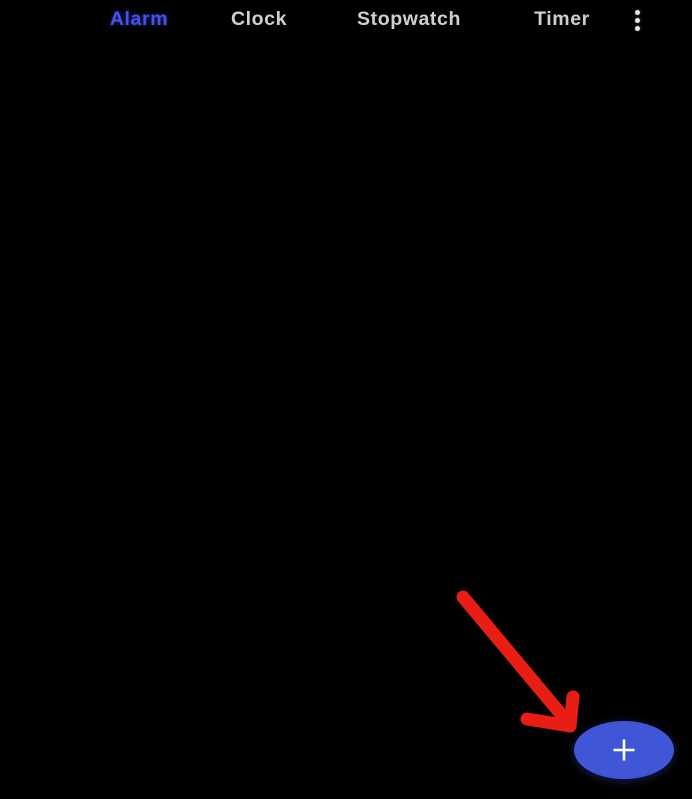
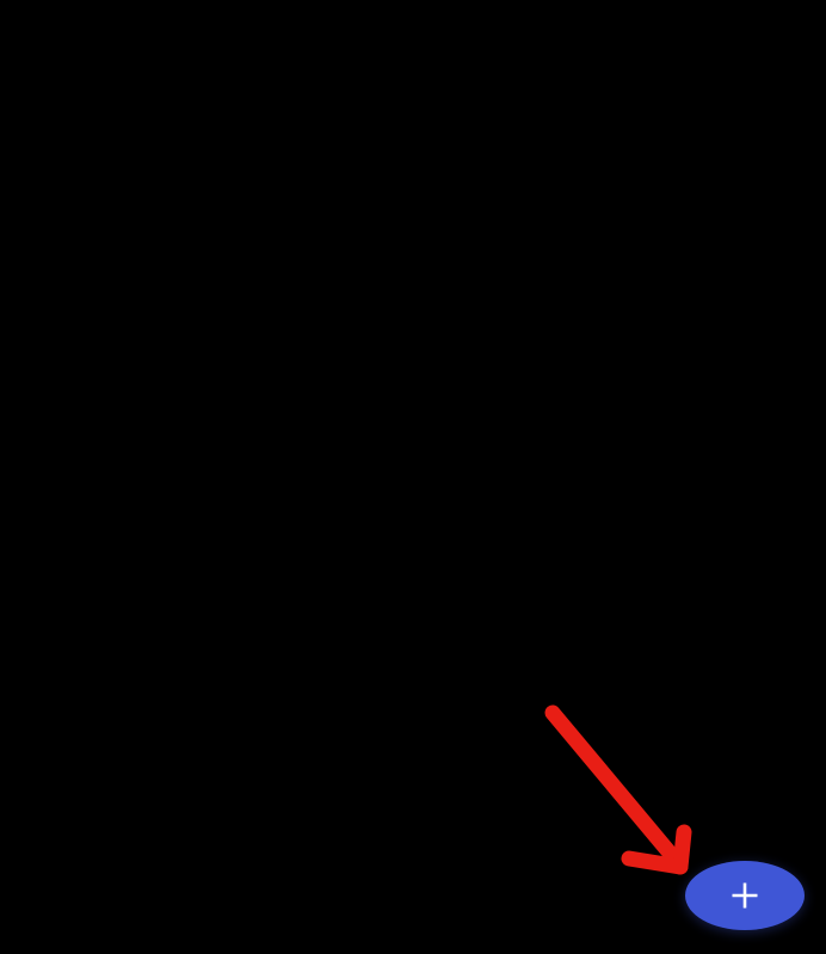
- Alarm
- Clock
- Stopwatch
- Timer
